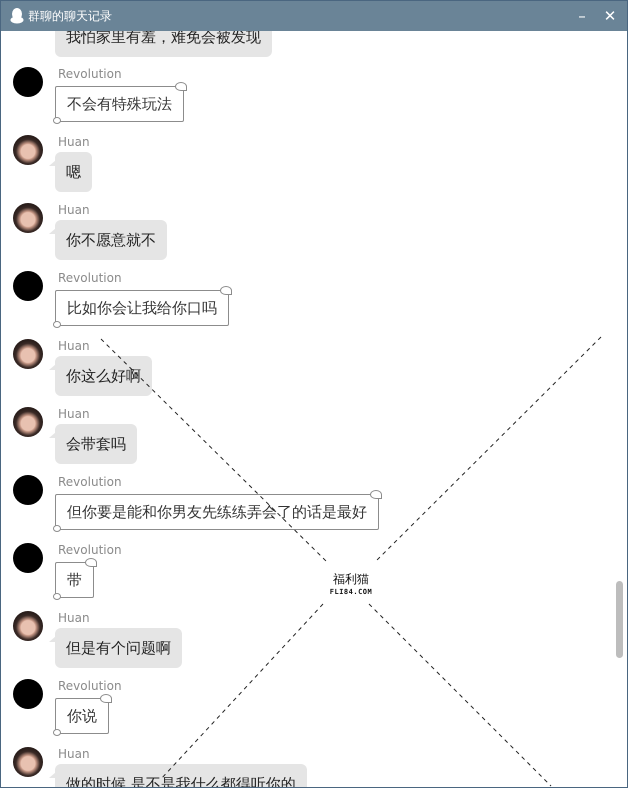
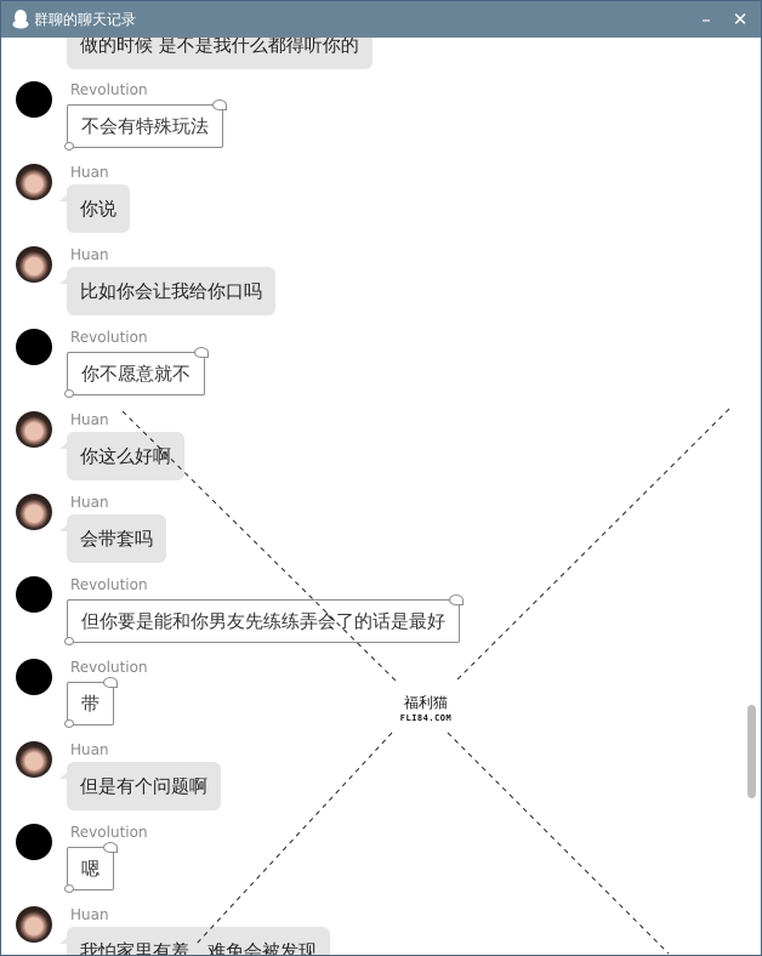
  群聊的聊天记录
  –
  ✕
- 我怕家里有羞，难免会被发现
+ 做的时候 是不是我什么都得听你的
  Revolution
  不会有特殊玩法
  Huan
- 嗯
+ 你说
  Huan
- 你不愿意就不
+ 比如你会让我给你口吗
  Revolution
- 比如你会让我给你口吗
+ 你不愿意就不
  Huan
  你这么好啊
  Huan
  会带套吗
  Revolution
  但你要是能和你男友先练练弄会了的话是最好
  Revolution
  带
  Huan
  但是有个问题啊
  Revolution
- 你说
+ 嗯
  Huan
- 做的时候 是不是我什么都得听你的
+ 我怕家里有羞，难免会被发现
  福利猫
  FLI84.COM
